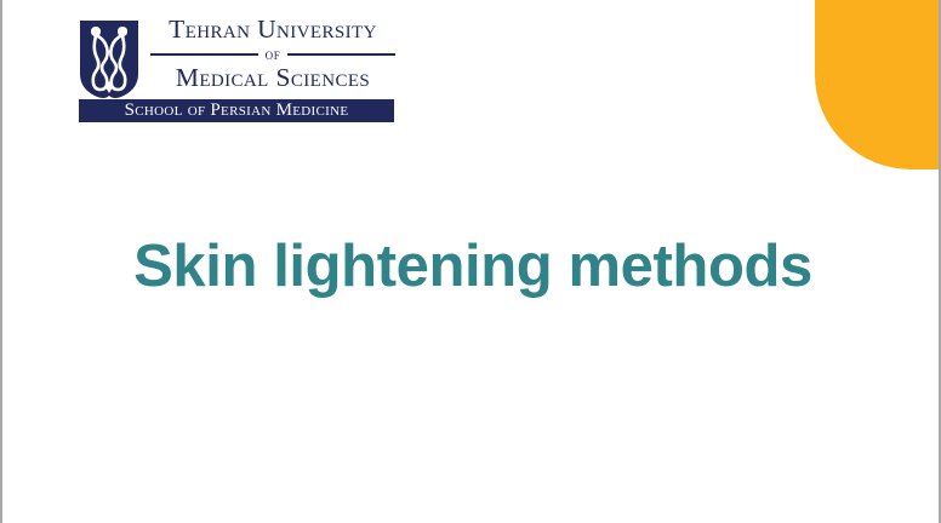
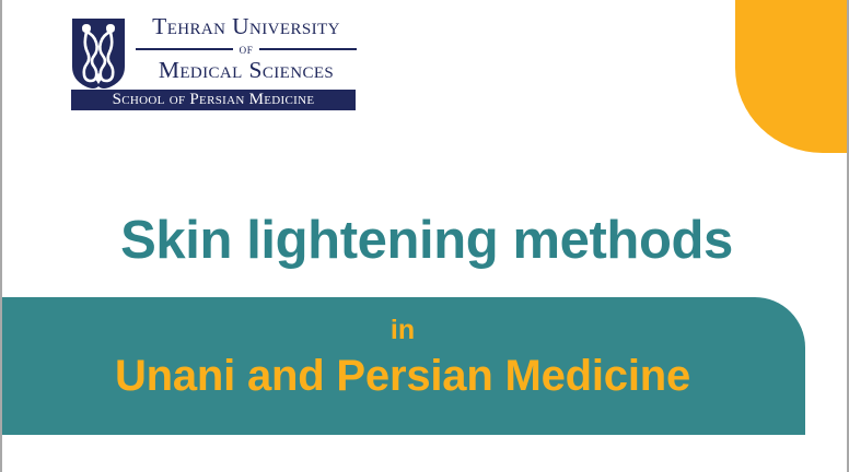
  Tehran University
  of
  Medical Sciences
  School of Persian Medicine
  Skin lightening methods
+ in
+ Unani and Persian Medicine
